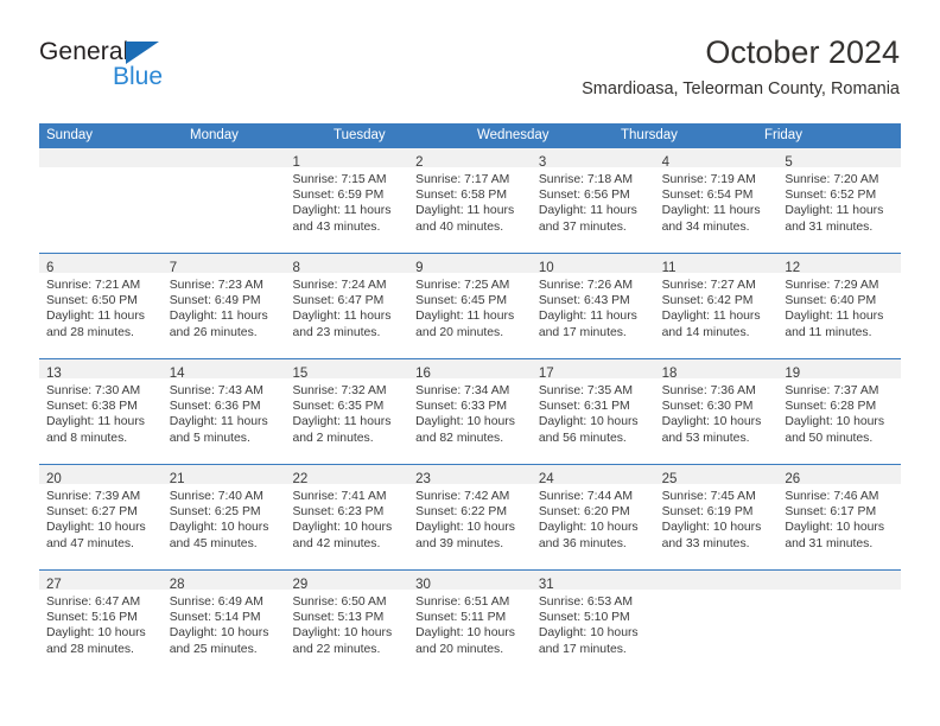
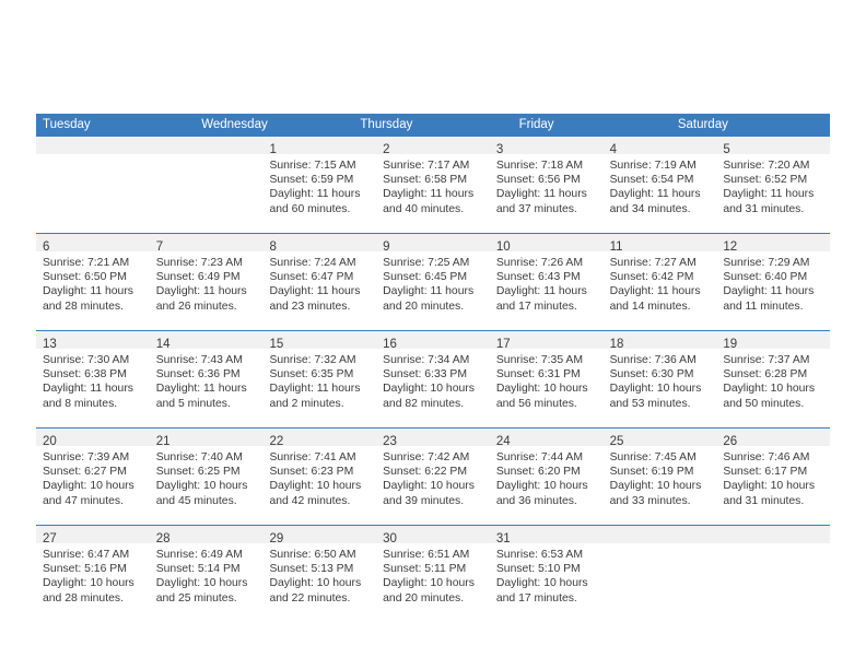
- General
- Blue
- October 2024
- Smardioasa, Teleorman County, Romania
- Sunday
- Monday
  Tuesday
  Wednesday
  Thursday
  Friday
+ Saturday
  1
  Sunrise: 7:15 AM
  Sunset: 6:59 PM
  Daylight: 11 hours
- and 43 minutes.
+ and 60 minutes.
  2
  Sunrise: 7:17 AM
  Sunset: 6:58 PM
  Daylight: 11 hours
  and 40 minutes.
  3
  Sunrise: 7:18 AM
  Sunset: 6:56 PM
  Daylight: 11 hours
  and 37 minutes.
  4
  Sunrise: 7:19 AM
  Sunset: 6:54 PM
  Daylight: 11 hours
  and 34 minutes.
  5
  Sunrise: 7:20 AM
  Sunset: 6:52 PM
  Daylight: 11 hours
  and 31 minutes.
  6
  Sunrise: 7:21 AM
  Sunset: 6:50 PM
  Daylight: 11 hours
  and 28 minutes.
  7
  Sunrise: 7:23 AM
  Sunset: 6:49 PM
  Daylight: 11 hours
  and 26 minutes.
  8
  Sunrise: 7:24 AM
  Sunset: 6:47 PM
  Daylight: 11 hours
  and 23 minutes.
  9
  Sunrise: 7:25 AM
  Sunset: 6:45 PM
  Daylight: 11 hours
  and 20 minutes.
  10
  Sunrise: 7:26 AM
  Sunset: 6:43 PM
  Daylight: 11 hours
  and 17 minutes.
  11
  Sunrise: 7:27 AM
  Sunset: 6:42 PM
  Daylight: 11 hours
  and 14 minutes.
  12
  Sunrise: 7:29 AM
  Sunset: 6:40 PM
  Daylight: 11 hours
  and 11 minutes.
  13
  Sunrise: 7:30 AM
  Sunset: 6:38 PM
  Daylight: 11 hours
  and 8 minutes.
  14
  Sunrise: 7:43 AM
  Sunset: 6:36 PM
  Daylight: 11 hours
  and 5 minutes.
  15
  Sunrise: 7:32 AM
  Sunset: 6:35 PM
  Daylight: 11 hours
  and 2 minutes.
  16
  Sunrise: 7:34 AM
  Sunset: 6:33 PM
  Daylight: 10 hours
  and 82 minutes.
  17
  Sunrise: 7:35 AM
  Sunset: 6:31 PM
  Daylight: 10 hours
  and 56 minutes.
  18
  Sunrise: 7:36 AM
  Sunset: 6:30 PM
  Daylight: 10 hours
  and 53 minutes.
  19
  Sunrise: 7:37 AM
  Sunset: 6:28 PM
  Daylight: 10 hours
  and 50 minutes.
  20
  Sunrise: 7:39 AM
  Sunset: 6:27 PM
  Daylight: 10 hours
  and 47 minutes.
  21
  Sunrise: 7:40 AM
  Sunset: 6:25 PM
  Daylight: 10 hours
  and 45 minutes.
  22
  Sunrise: 7:41 AM
  Sunset: 6:23 PM
  Daylight: 10 hours
  and 42 minutes.
  23
  Sunrise: 7:42 AM
  Sunset: 6:22 PM
  Daylight: 10 hours
  and 39 minutes.
  24
  Sunrise: 7:44 AM
  Sunset: 6:20 PM
  Daylight: 10 hours
  and 36 minutes.
  25
  Sunrise: 7:45 AM
  Sunset: 6:19 PM
  Daylight: 10 hours
  and 33 minutes.
  26
  Sunrise: 7:46 AM
  Sunset: 6:17 PM
  Daylight: 10 hours
  and 31 minutes.
  27
  Sunrise: 6:47 AM
  Sunset: 5:16 PM
  Daylight: 10 hours
  and 28 minutes.
  28
  Sunrise: 6:49 AM
  Sunset: 5:14 PM
  Daylight: 10 hours
  and 25 minutes.
  29
  Sunrise: 6:50 AM
  Sunset: 5:13 PM
  Daylight: 10 hours
  and 22 minutes.
  30
  Sunrise: 6:51 AM
  Sunset: 5:11 PM
  Daylight: 10 hours
  and 20 minutes.
  31
  Sunrise: 6:53 AM
  Sunset: 5:10 PM
  Daylight: 10 hours
  and 17 minutes.
